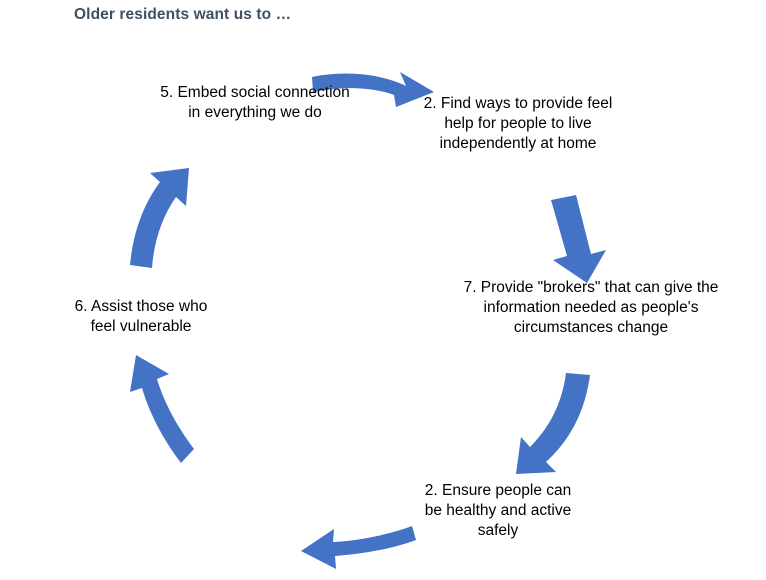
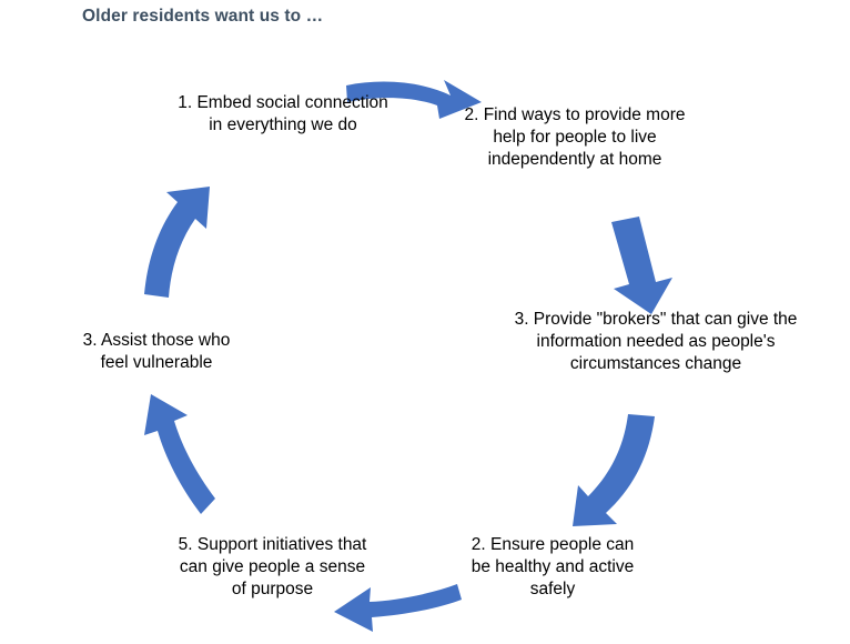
  Older residents want us to …
- 5. Embed social connection in everything we do
+ 1. Embed social connection in everything we do
- 2. Find ways to provide feel help for people to live independently at home
+ 2. Find ways to provide more help for people to live independently at home
- 7. Provide "brokers" that can give the information needed as people's circumstances change
+ 3. Provide "brokers" that can give the information needed as people's circumstances change
  2. Ensure people can be healthy and active safely
+ 5. Support initiatives that can give people a sense of purpose
- 6. Assist those who feel vulnerable
+ 3. Assist those who feel vulnerable
